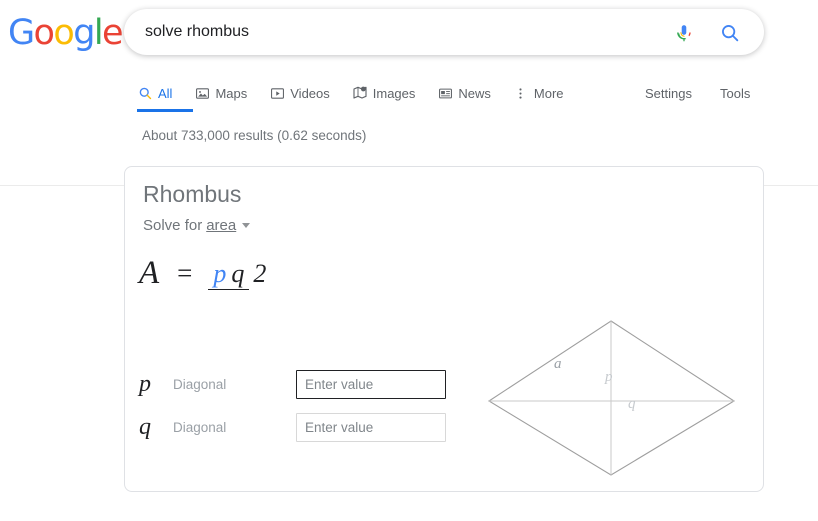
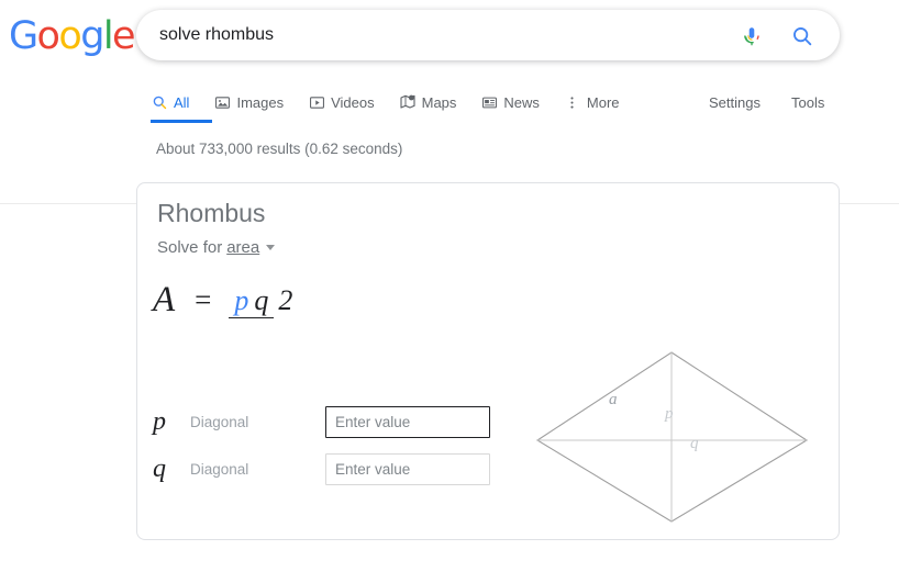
  Google
  solve rhombus
  All
- Maps
+ Images
  Videos
- Images
+ Maps
  News
  More
  Settings
  Tools
  About 733,000 results (0.62 seconds)
  Rhombus
  Solve for
  area
  A
  =
  p q 2
  p
  Diagonal
  Enter value
  q
  Diagonal
  Enter value
  a
  p
  q
